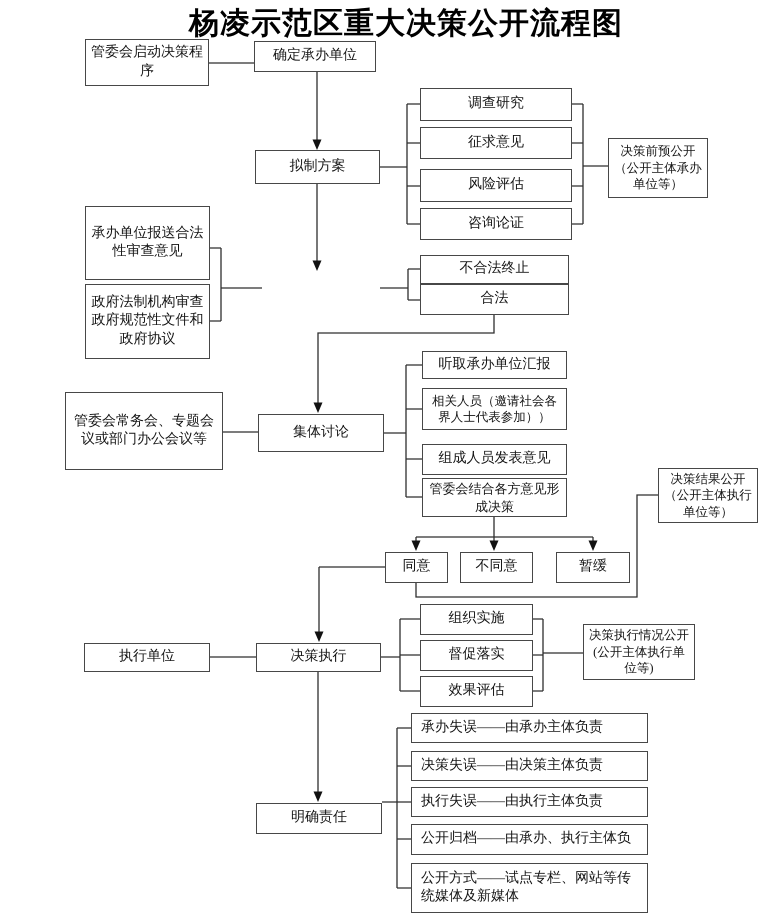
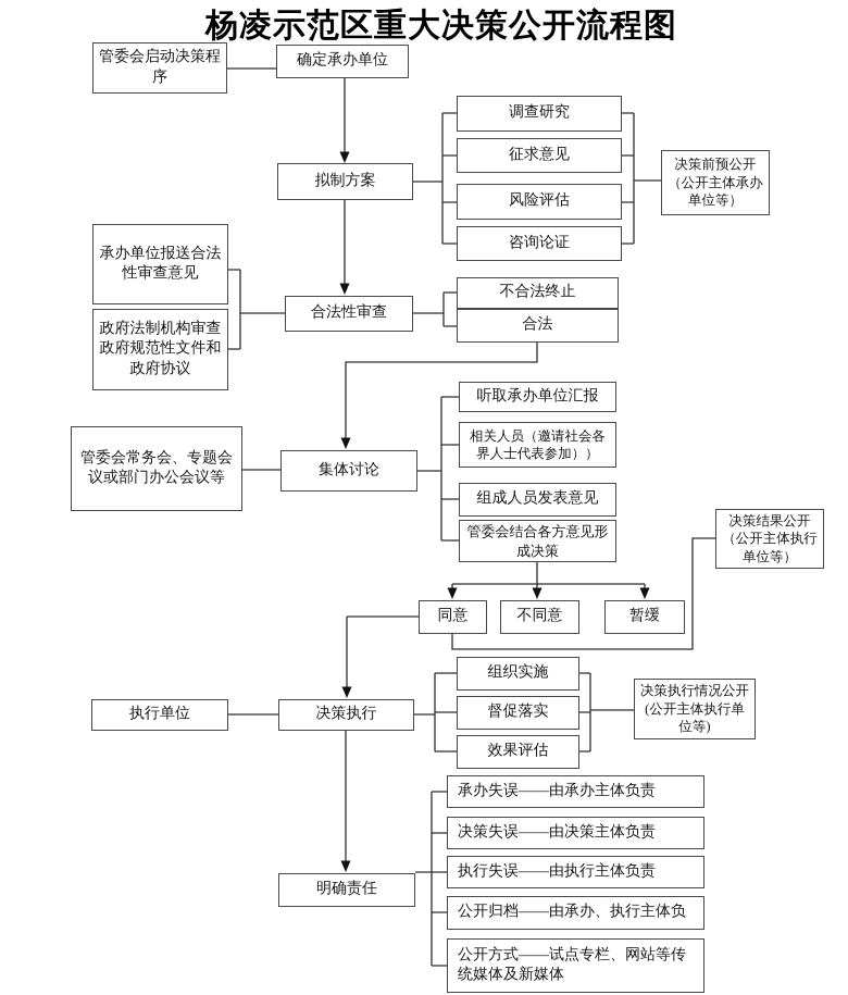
  杨凌示范区重大决策公开流程图
  管委会启动决策程序
  确定承办单位
  拟制方案
  调查研究
  征求意见
  风险评估
  咨询论证
  决策前预公开（公开主体承办单位等）
  承办单位报送合法性审查意见
  政府法制机构审查政府规范性文件和政府协议
+ 合法性审查
  不合法终止
  合法
  管委会常务会、专题会议或部门办公会议等
  集体讨论
  听取承办单位汇报
  相关人员（邀请社会各界人士代表参加））
  组成人员发表意见
  管委会结合各方意见形成决策
  决策结果公开（公开主体执行单位等）
  同意
  不同意
  暂缓
  执行单位
  决策执行
  组织实施
  督促落实
  效果评估
  决策执行情况公开(公开主体执行单位等)
  明确责任
  承办失误——由承办主体负责
  决策失误——由决策主体负责
  执行失误——由执行主体负责
  公开归档——由承办、执行主体负
  公开方式——试点专栏、网站等传统媒体及新媒体
